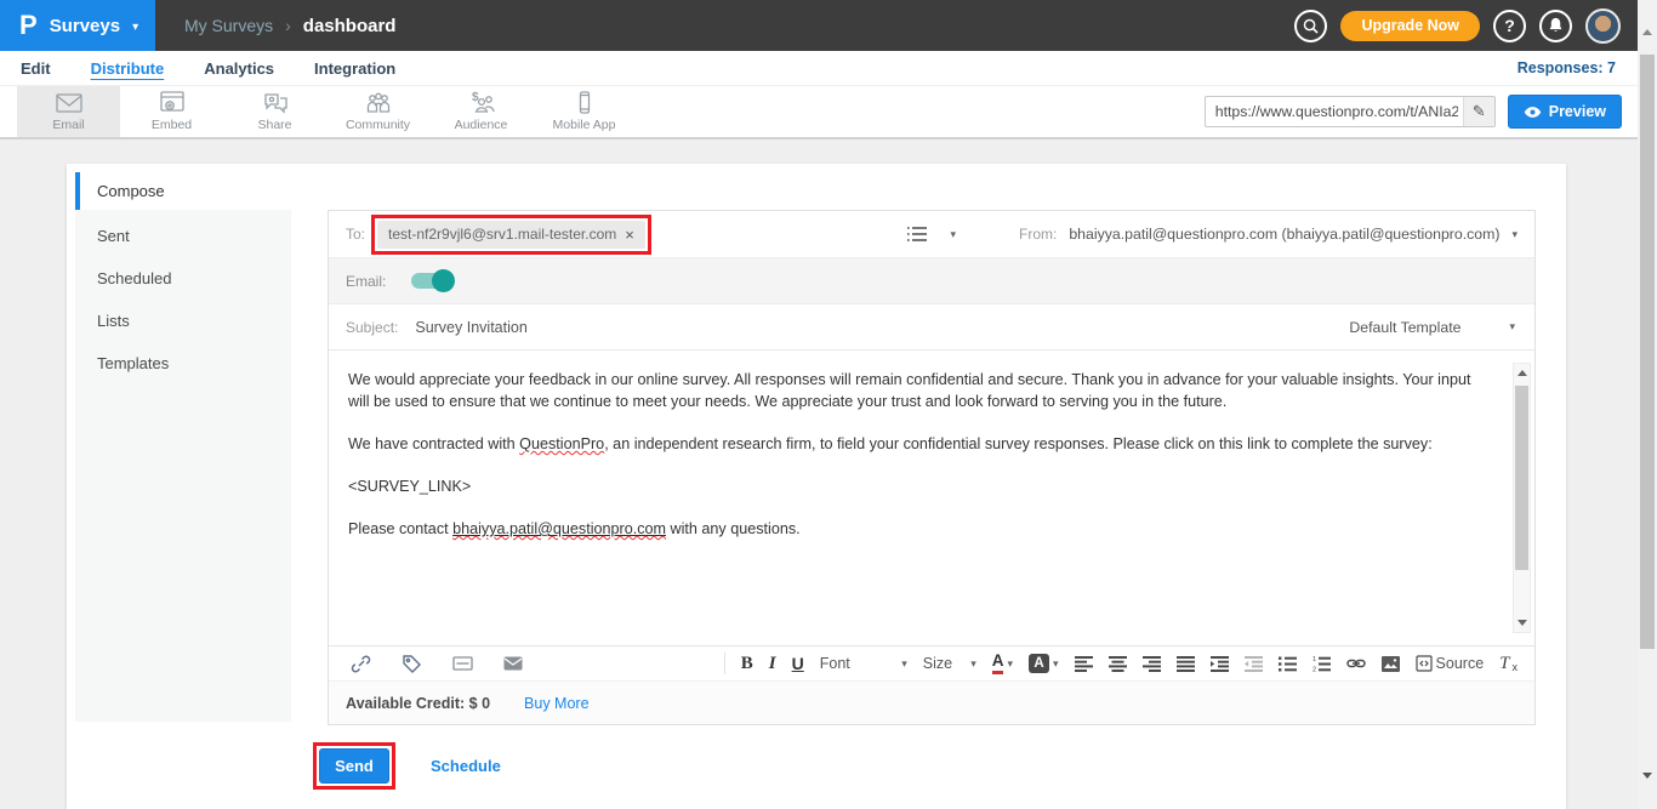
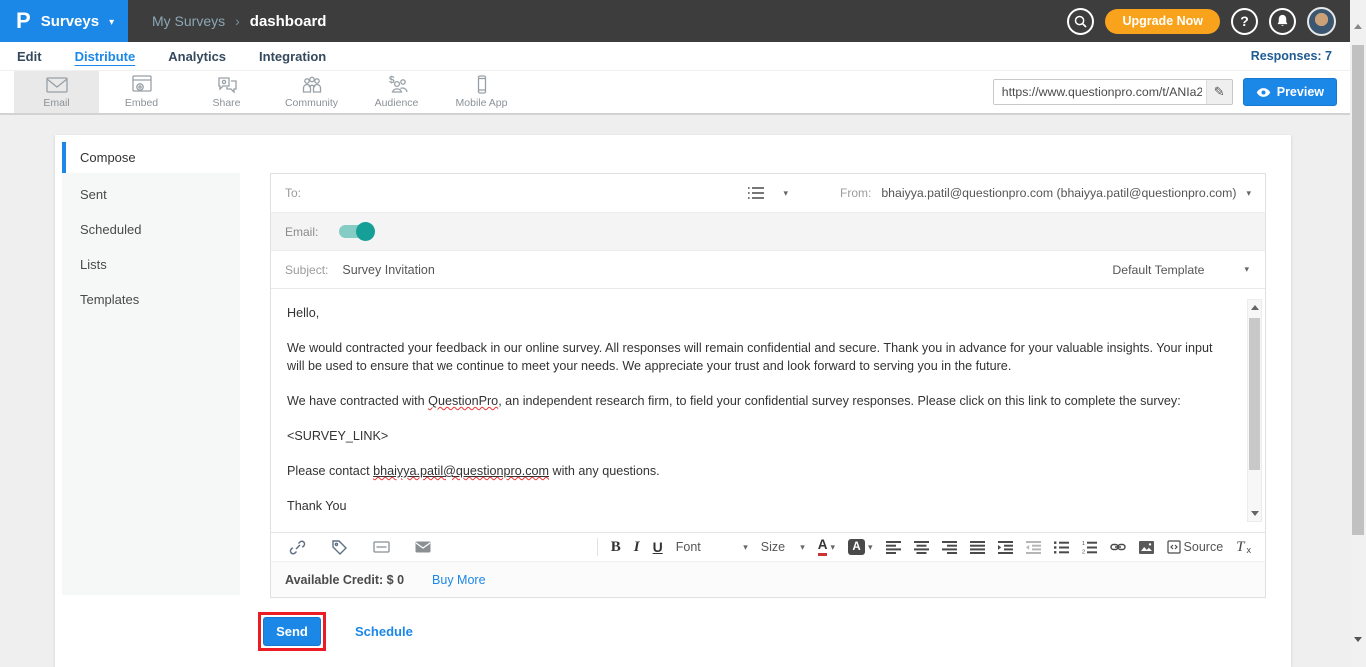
  P
  Surveys
  ▾
  My Surveys
  ›
  dashboard
  Upgrade Now
  ?
  Edit
  Distribute
  Analytics
  Integration
  Responses: 7
  Email
  Embed
  Share
  Community
  $
  Audience
  Mobile App
  https://www.questionpro.com/t/ANIa2
  ✎
  Preview
  Compose
  Sent
  Scheduled
  Lists
  Templates
  To:
- test-nf2r9vjl6@srv1.mail-tester.com
- ×
  ▾
  From:
  bhaiyya.patil@questionpro.com (bhaiyya.patil@questionpro.com)
  ▾
  Email:
  Subject:
  Survey Invitation
  Default Template
  ▾
+ Hello,
- We would appreciate your feedback in our online survey. All responses will remain confidential and secure. Thank you in advance for your valuable insights. Your input will be used to ensure that we continue to meet your needs. We appreciate your trust and look forward to serving you in the future.
+ We would contracted your feedback in our online survey. All responses will remain confidential and secure. Thank you in advance for your valuable insights. Your input will be used to ensure that we continue to meet your needs. We appreciate your trust and look forward to serving you in the future.
  We have contracted with QuestionPro, an independent research firm, to field your confidential survey responses. Please click on this link to complete the survey:
  <SURVEY_LINK>
  Please contact bhaiyya.patil@questionpro.com with any questions.
+ Thank You
  B
  I
  U
  Font
  ▾
  Size
  ▾
  A
  ▾
  A
  ▾
  Source
  T
  x
  Available Credit: $ 0
  Buy More
  Send
  Schedule
